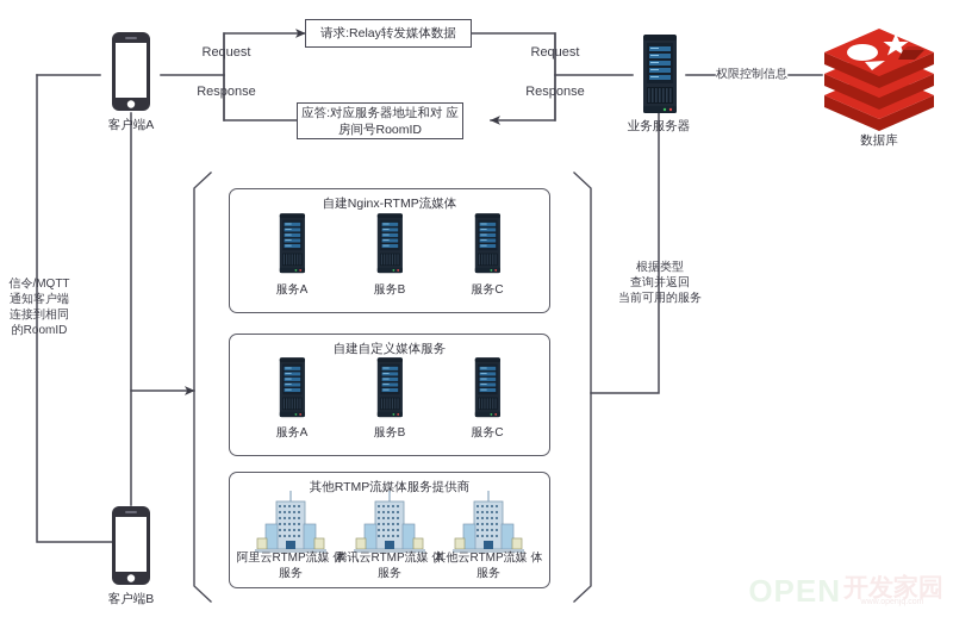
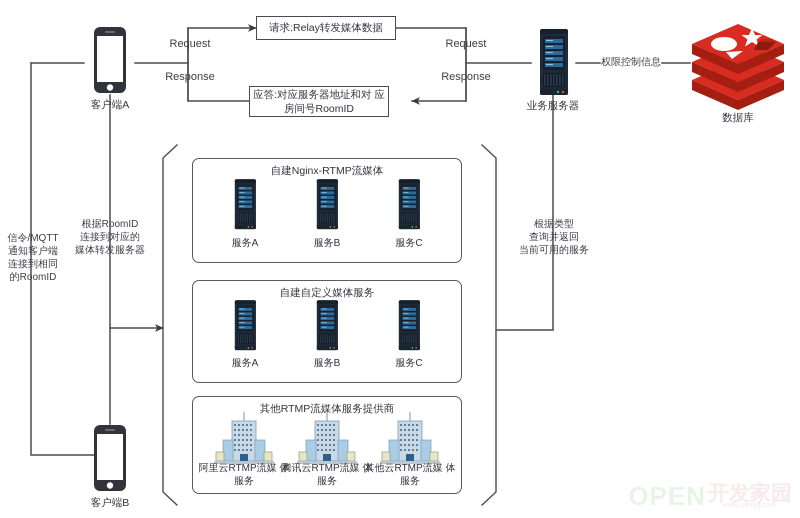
  请求:Relay转发媒体数据
  应答:对应服务器地址和对 应房间号RoomID
  Request
  Response
  Request
  Response
  权限控制信息
  信令/MQTT
  通知客户端
  连接到相同
  的RoomID
+ 根据RoomID
+ 连接到对应的
+ 媒体转发服务器
  根据类型
  查询并返回
  当前可用的服务
  客户端A
  客户端B
  业务服务器
  数据库
  自建Nginx-RTMP流媒体
  服务A
  服务B
  服务C
  自建自定义媒体服务
  服务A
  服务B
  服务C
  其他RTMP流媒体服务提供商
  阿里云RTMP流媒 体服务
  腾讯云RTMP流媒 体服务
  其他云RTMP流媒 体服务
